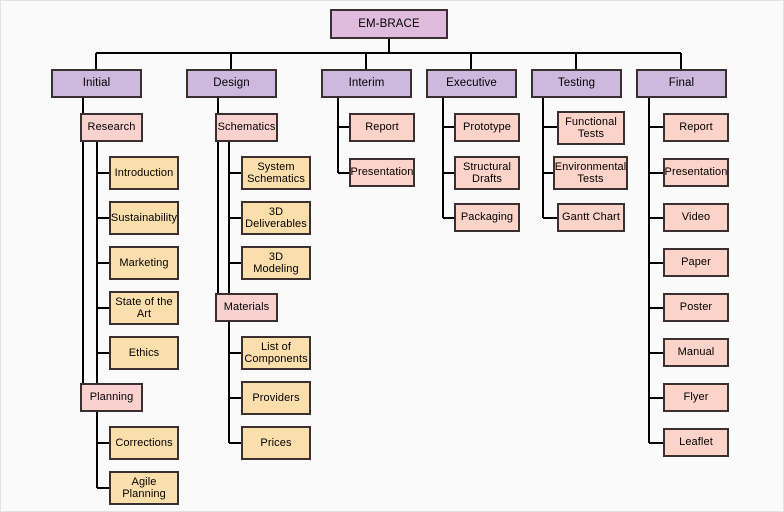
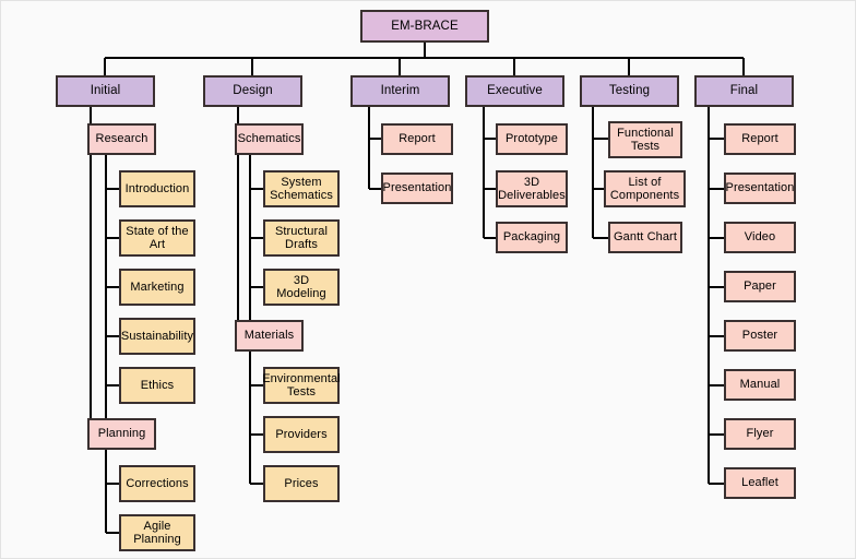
  EM-BRACE
  Initial
  Design
  Interim
  Executive
  Testing
  Final
  Research
  Introduction
- Sustainability
+ State of the Art
  Marketing
- State of the Art
+ Sustainability
  Ethics
  Planning
  Corrections
  Agile Planning
  Schematics
  System Schematics
- 3D Deliverables
+ Structural Drafts
  3D Modeling
  Materials
- List of Components
+ Environmental Tests
  Providers
  Prices
  Report
  Presentation
  Prototype
- Structural Drafts
+ 3D Deliverables
  Packaging
  Functional Tests
- Environmental Tests
+ List of Components
  Gantt Chart
  Report
  Presentation
  Video
  Paper
  Poster
  Manual
  Flyer
  Leaflet
